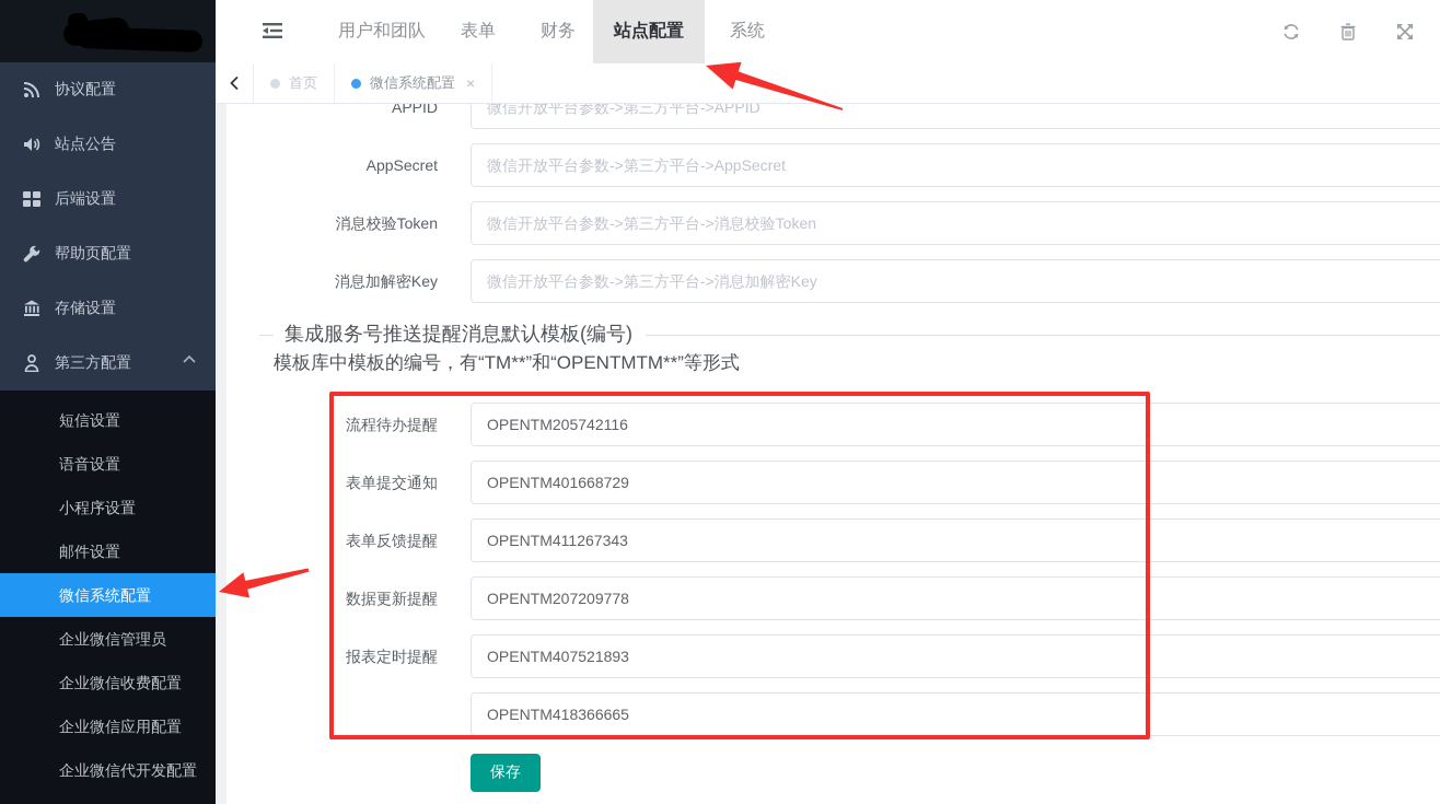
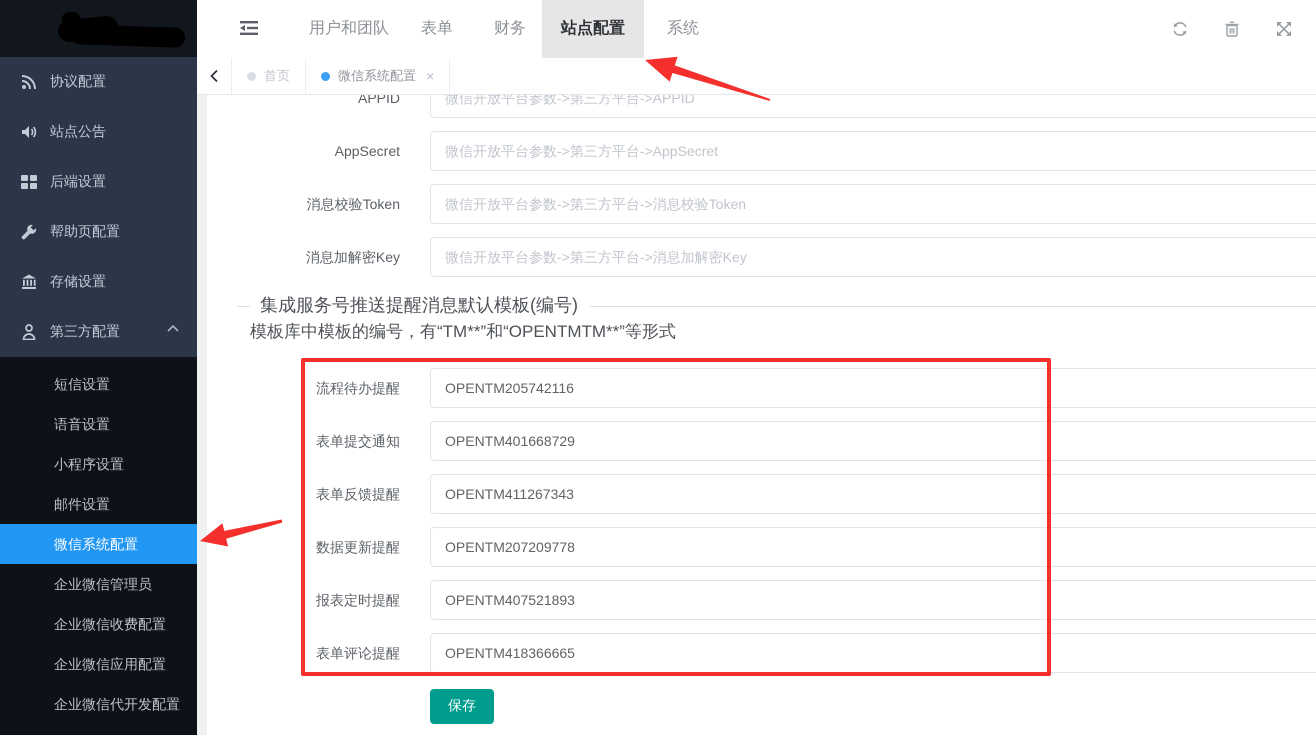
  协议配置
  站点公告
  后端设置
  帮助页配置
  存储设置
  第三方配置
  短信设置
  语音设置
  小程序设置
  邮件设置
  微信系统配置
  企业微信管理员
  企业微信收费配置
  企业微信应用配置
  企业微信代开发配置
  用户和团队
  表单
  财务
  站点配置
  系统
  首页
  微信系统配置
  ×
  APPID
  微信开放平台参数->第三方平台->APPID
  AppSecret
  微信开放平台参数->第三方平台->AppSecret
  消息校验Token
  微信开放平台参数->第三方平台->消息校验Token
  消息加解密Key
  微信开放平台参数->第三方平台->消息加解密Key
  集成服务号推送提醒消息默认模板(编号)
  模板库中模板的编号，有“TM**”和“OPENTMTM**”等形式
  流程待办提醒
  OPENTM205742116
  表单提交通知
  OPENTM401668729
  表单反馈提醒
  OPENTM411267343
  数据更新提醒
  OPENTM207209778
  报表定时提醒
  OPENTM407521893
+ 表单评论提醒
  OPENTM418366665
  保存
